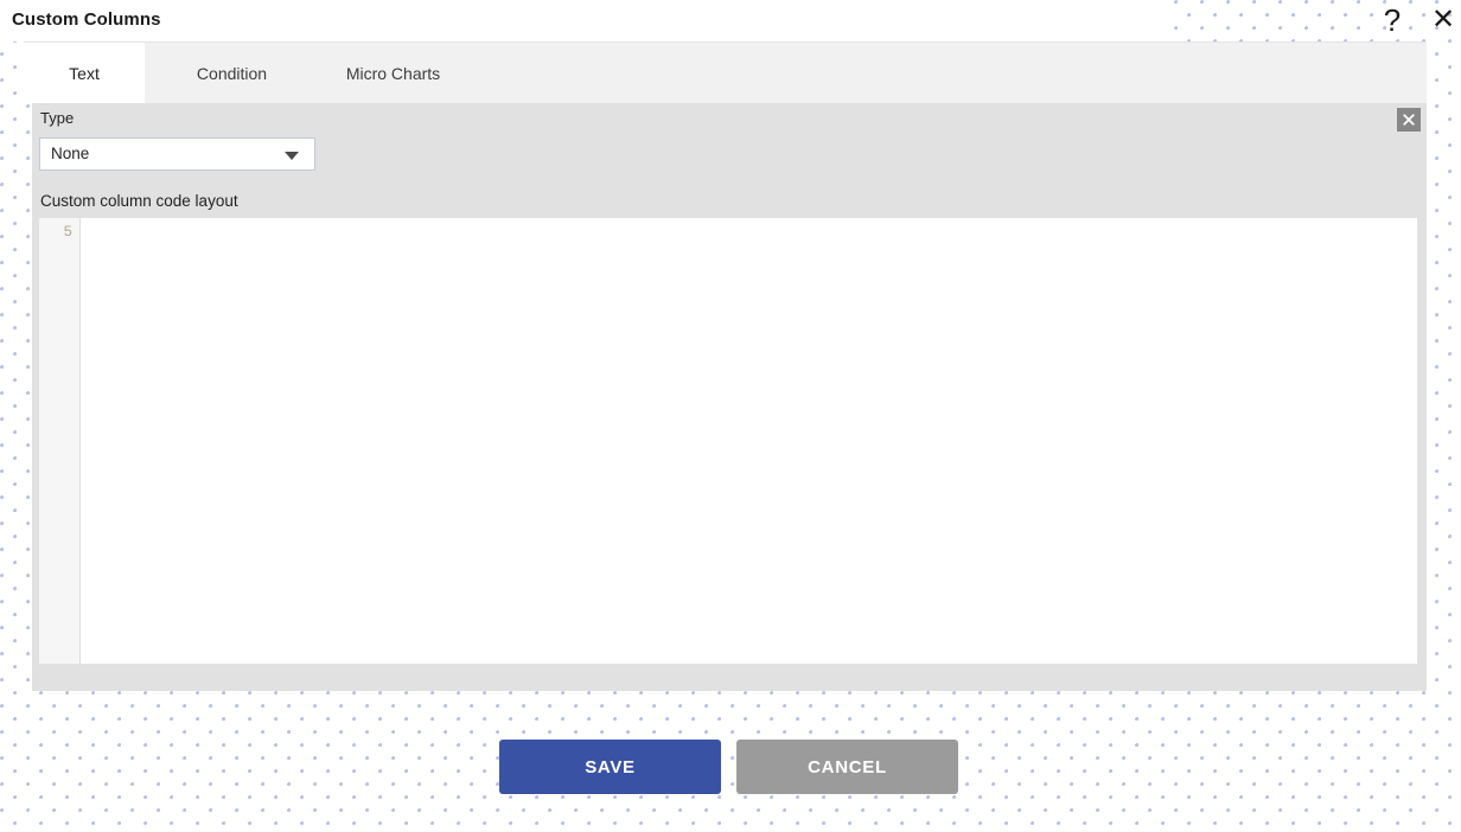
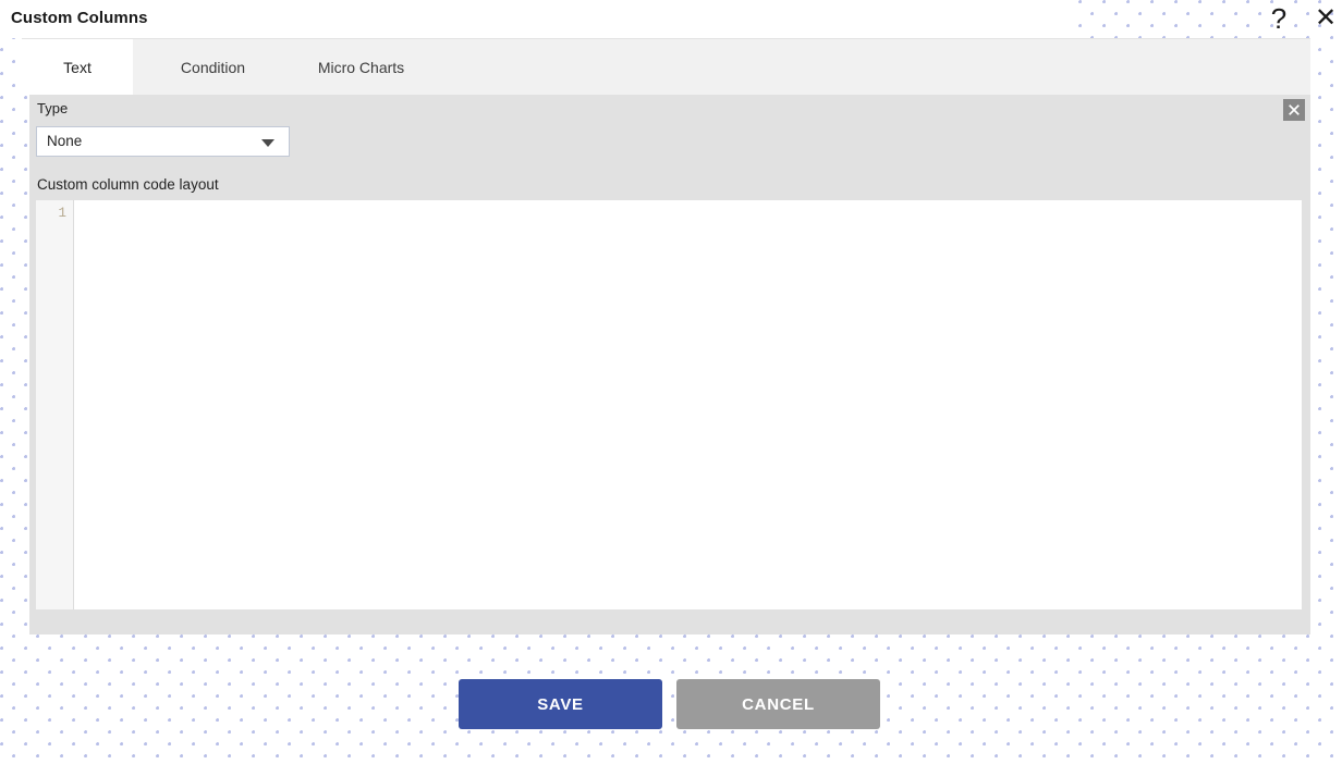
  Custom Columns
  ?
  ✕
  Text
  Condition
  Micro Charts
  Type
  None
  Custom column code layout
- 5
+ 1
  SAVE
  CANCEL
